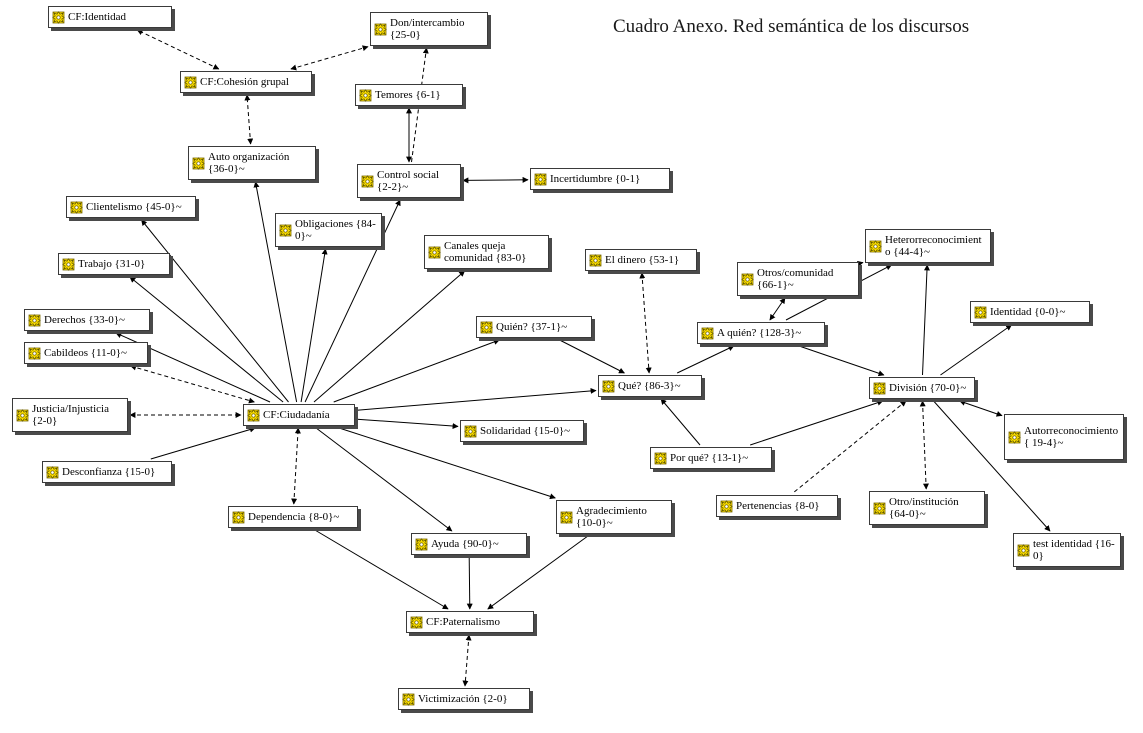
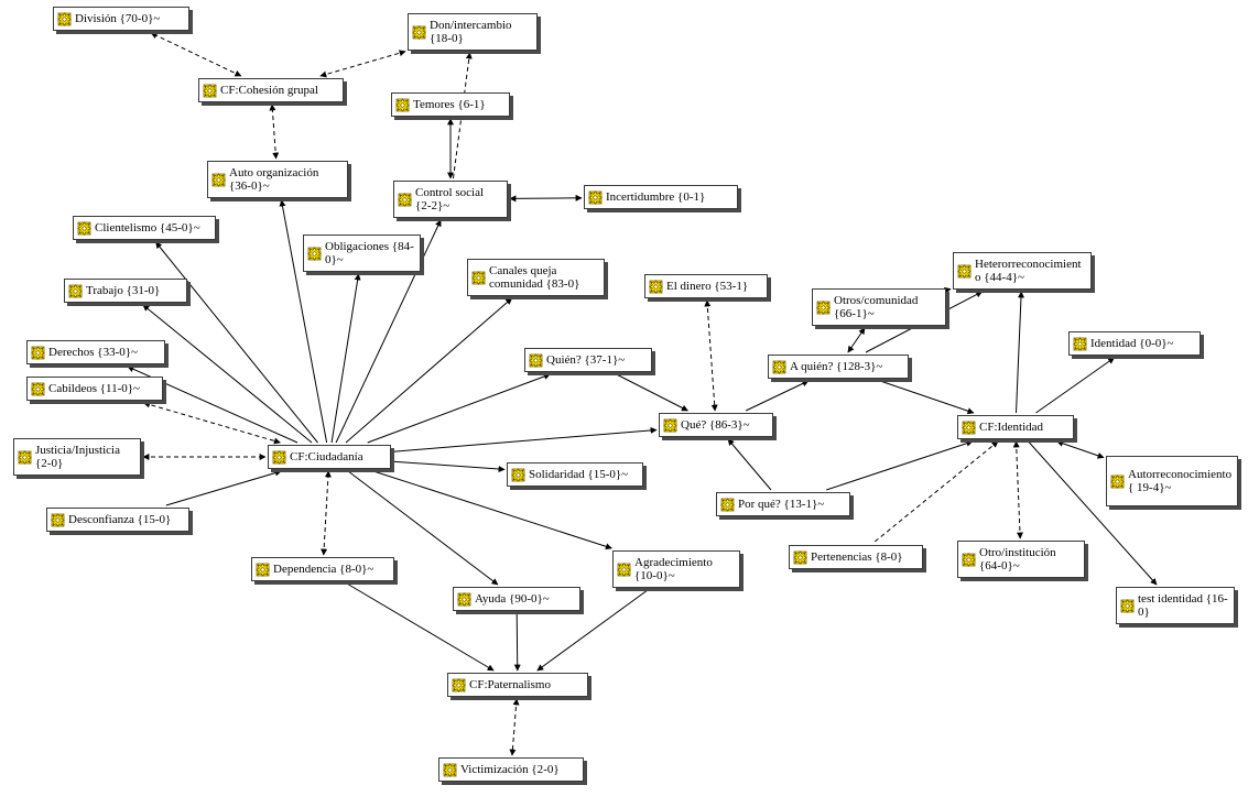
- Cuadro Anexo. Red semántica de los discursos
- CF:Identidad
+ División {70-0}~
- Don/intercambio {25-0}
+ Don/intercambio {18-0}
  CF:Cohesión grupal
  Temores {6-1}
  Auto organización {36-0}~
  Control social {2-2}~
  Incertidumbre {0-1}
  Clientelismo {45-0}~
  Obligaciones {84-0}~
  Canales queja comunidad {83-0}
  El dinero {53-1}
  Otros/comunidad {66-1}~
  Heterorreconocimiento {44-4}~
  Trabajo {31-0}
  Identidad {0-0}~
  Derechos {33-0}~
  Quién? {37-1}~
  A quién? {128-3}~
  Cabildeos {11-0}~
  Qué? {86-3}~
- División {70-0}~
+ CF:Identidad
  Justicia/Injusticia {2-0}
  CF:Ciudadanía
  Solidaridad {15-0}~
  Autorreconocimiento { 19-4}~
  Por qué? {13-1}~
  Desconfianza {15-0}
  Pertenencias {8-0}
  Otro/institución {64-0}~
  Dependencia {8-0}~
  Agradecimiento {10-0}~
  test identidad {16-0}
  Ayuda {90-0}~
  CF:Paternalismo
  Victimización {2-0}
